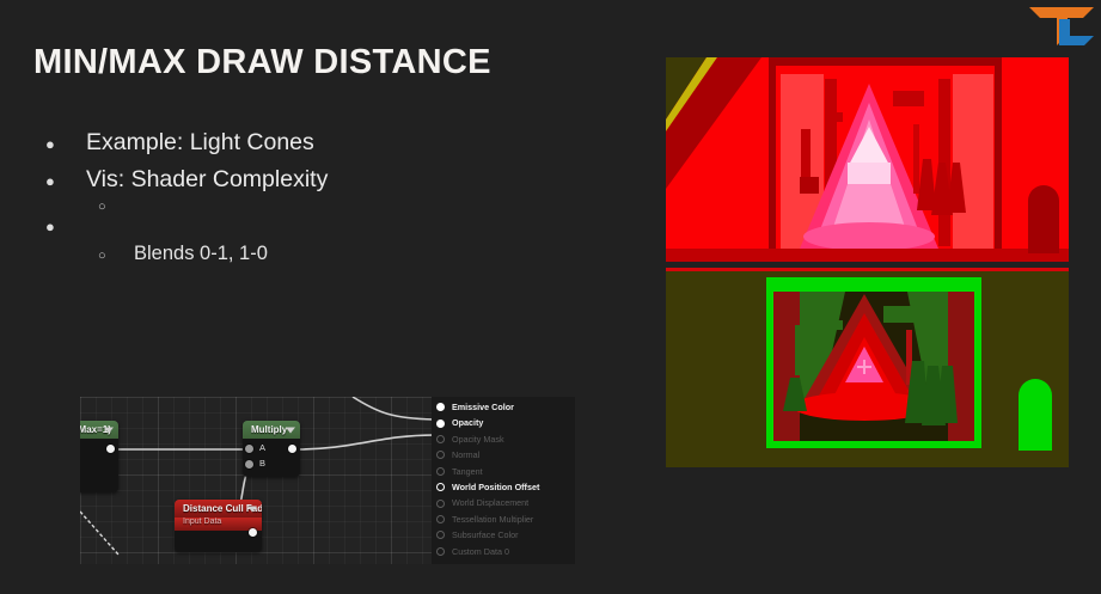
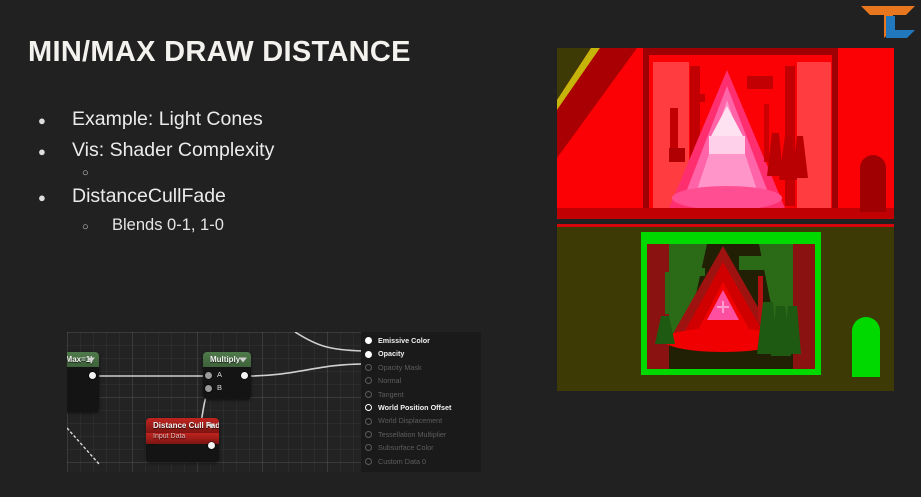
  MIN/MAX DRAW DISTANCE
  ●
  Example: Light Cones
  ●
  Vis: Shader Complexity
  ○
  ●
+ DistanceCullFade
  ○
  Blends 0-1, 1-0
  Max=1)
  Multiply
  A
  B
  Distance Cull Fad
  Emissive Color
  Opacity
  Opacity Mask
  Normal
  Tangent
  World Position Offset
  World Displacement
  Tessellation Multiplier
  Subsurface Color
  Custom Data 0
